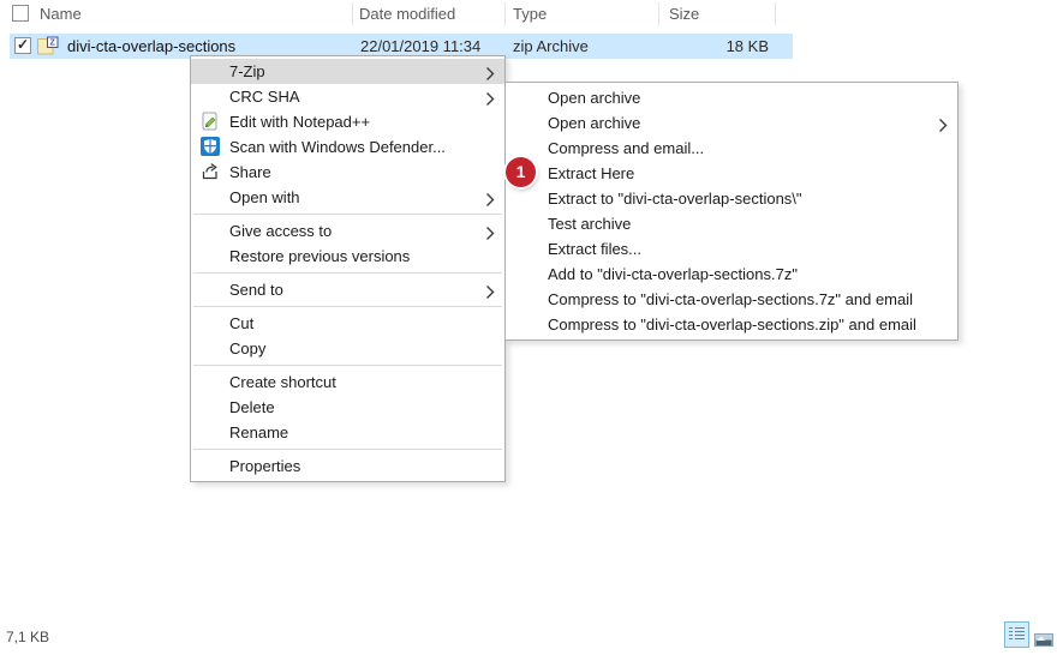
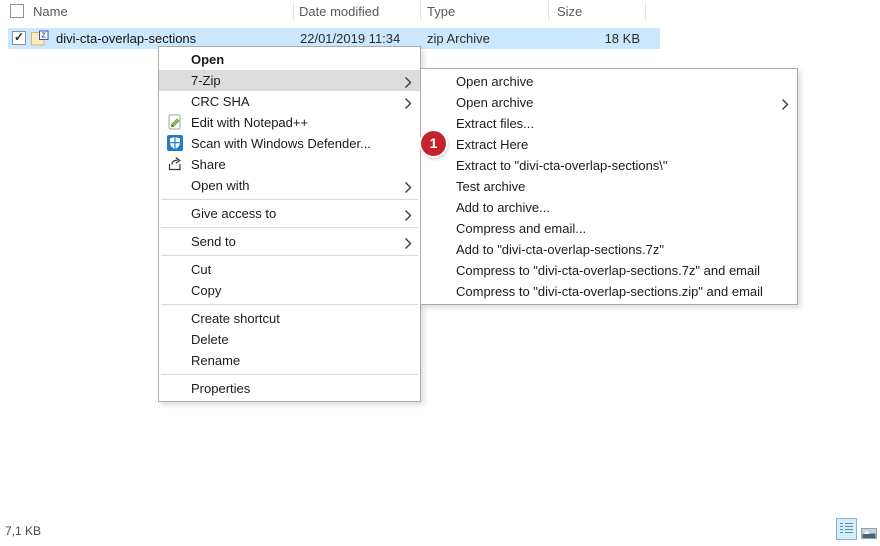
  Name
  Date modified
  Type
  Size
  divi-cta-overlap-sections
  22/01/2019 11:34
  zip Archive
  18 KB
+ Open
  7-Zip
  CRC SHA
  Edit with Notepad++
  Scan with Windows Defender...
  Share
  Open with
  Give access to
- Restore previous versions
  Send to
  Cut
  Copy
  Create shortcut
  Delete
  Rename
  Properties
  Open archive
  Open archive
- Compress and email...
+ Extract files...
  Extract Here
  Extract to "divi-cta-overlap-sections\"
  Test archive
+ Add to archive...
- Extract files...
+ Compress and email...
  Add to "divi-cta-overlap-sections.7z"
  Compress to "divi-cta-overlap-sections.7z" and email
  Compress to "divi-cta-overlap-sections.zip" and email
  1
  7,1 KB
